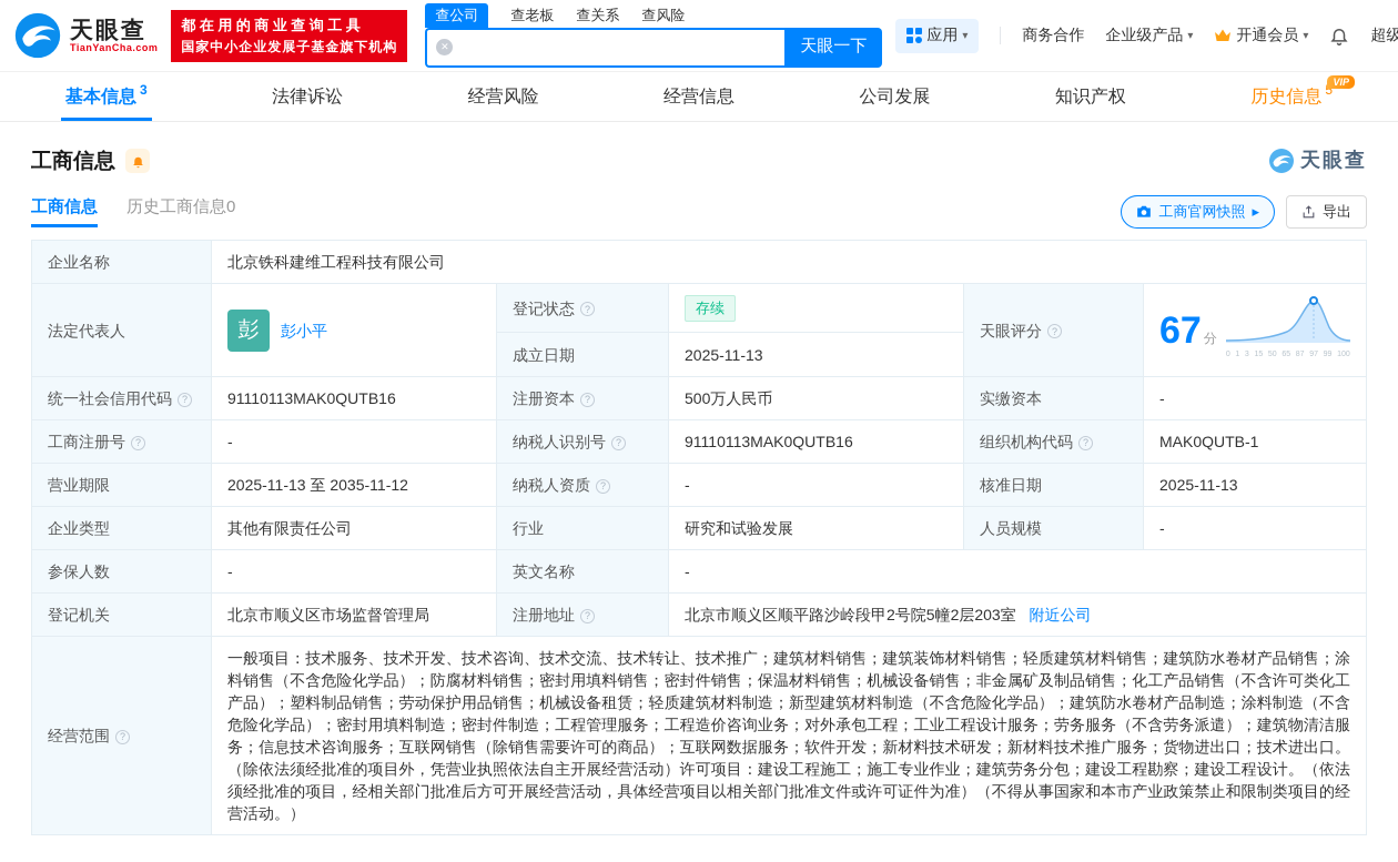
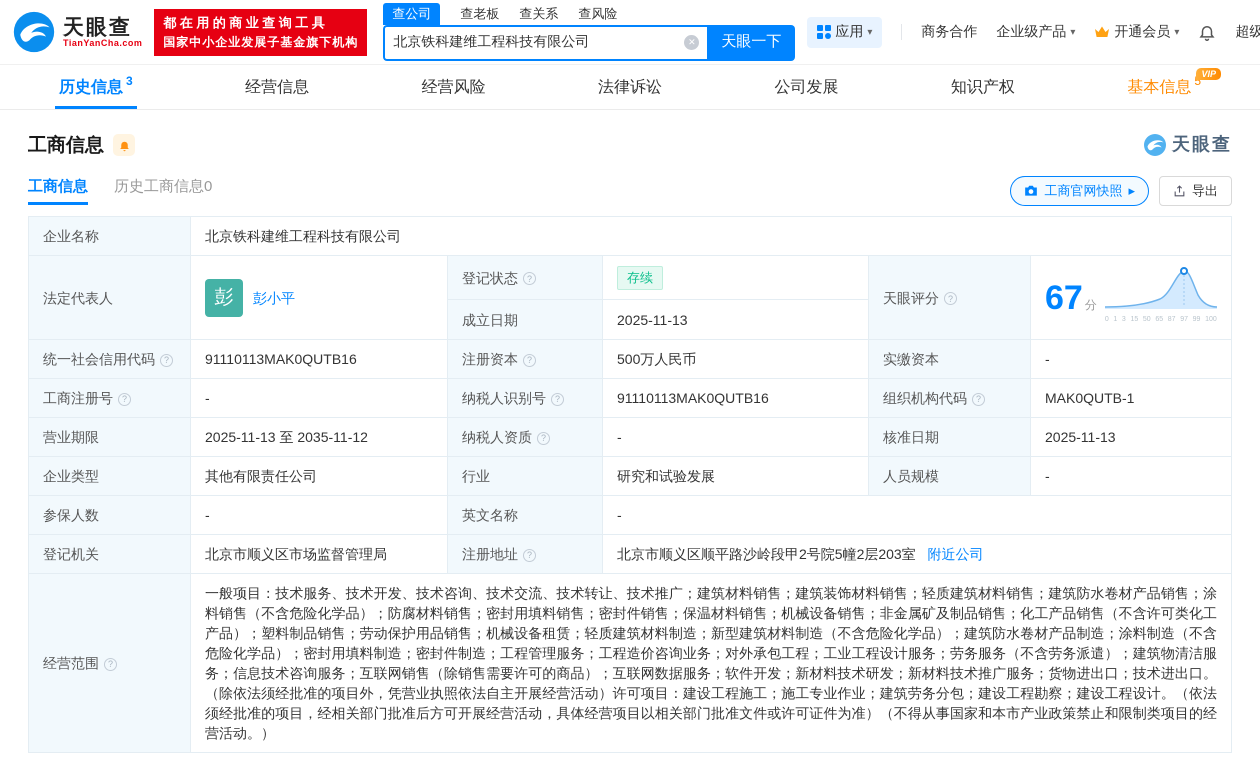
  天眼查
  TianYanCha.com
  都在用的商业查询工具
  国家中小企业发展子基金旗下机构
  查公司
  查老板
  查关系
  查风险
+ 北京铁科建维工程科技有限公司
  ✕
  天眼一下
  应用
  ▾
  商务合作
  企业级产品
  ▾
  开通会员
  ▾
- 基本信息
+ 历史信息
  3
- 法律诉讼
+ 经营信息
  经营风险
- 经营信息
+ 法律诉讼
  公司发展
  知识产权
- 历史信息
+ 基本信息
  5
  VIP
  工商信息
  天眼查
  工商信息
  历史工商信息0
  工商官网快照
  ▸
  导出
  企业名称	北京铁科建维工程科技有限公司
  成立日期	2025-11-13
  统一社会信用代码 ?	91110113MAK0QUTB16	注册资本 ?	500万人民币	实缴资本	-
  工商注册号 ?	-	纳税人识别号 ?	91110113MAK0QUTB16	组织机构代码 ?	MAK0QUTB-1
  营业期限	2025-11-13 至 2035-11-12	纳税人资质 ?	-	核准日期	2025-11-13
  企业类型	其他有限责任公司	行业	研究和试验发展	人员规模	-
  参保人数	-	英文名称	-
  登记机关	北京市顺义区市场监督管理局	注册地址 ?	北京市顺义区顺平路沙岭段甲2号院5幢2层203室 附近公司
  经营范围 ?	一般项目：技术服务、技术开发、技术咨询、技术交流、技术转让、技术推广；建筑材料销售；建筑装饰材料销售；轻质建筑材料销售；建筑防水卷材产品销售；涂料销售（不含危险化学品）；防腐材料销售；密封用填料销售；密封件销售；保温材料销售；机械设备销售；非金属矿及制品销售；化工产品销售（不含许可类化工产品）；塑料制品销售；劳动保护用品销售；机械设备租赁；轻质建筑材料制造；新型建筑材料制造（不含危险化学品）；建筑防水卷材产品制造；涂料制造（不含危险化学品）；密封用填料制造；密封件制造；工程管理服务；工程造价咨询业务；对外承包工程；工业工程设计服务；劳务服务（不含劳务派遣）；建筑物清洁服务；信息技术咨询服务；互联网销售（除销售需要许可的商品）；互联网数据服务；软件开发；新材料技术研发；新材料技术推广服务；货物进出口；技术进出口。（除依法须经批准的项目外，凭营业执照依法自主开展经营活动）许可项目：建设工程施工；施工专业作业；建筑劳务分包；建设工程勘察；建设工程设计。（依法须经批准的项目，经相关部门批准后方可开展经营活动，具体经营项目以相关部门批准文件或许可证件为准）（不得从事国家和本市产业政策禁止和限制类项目的经营活动。）
